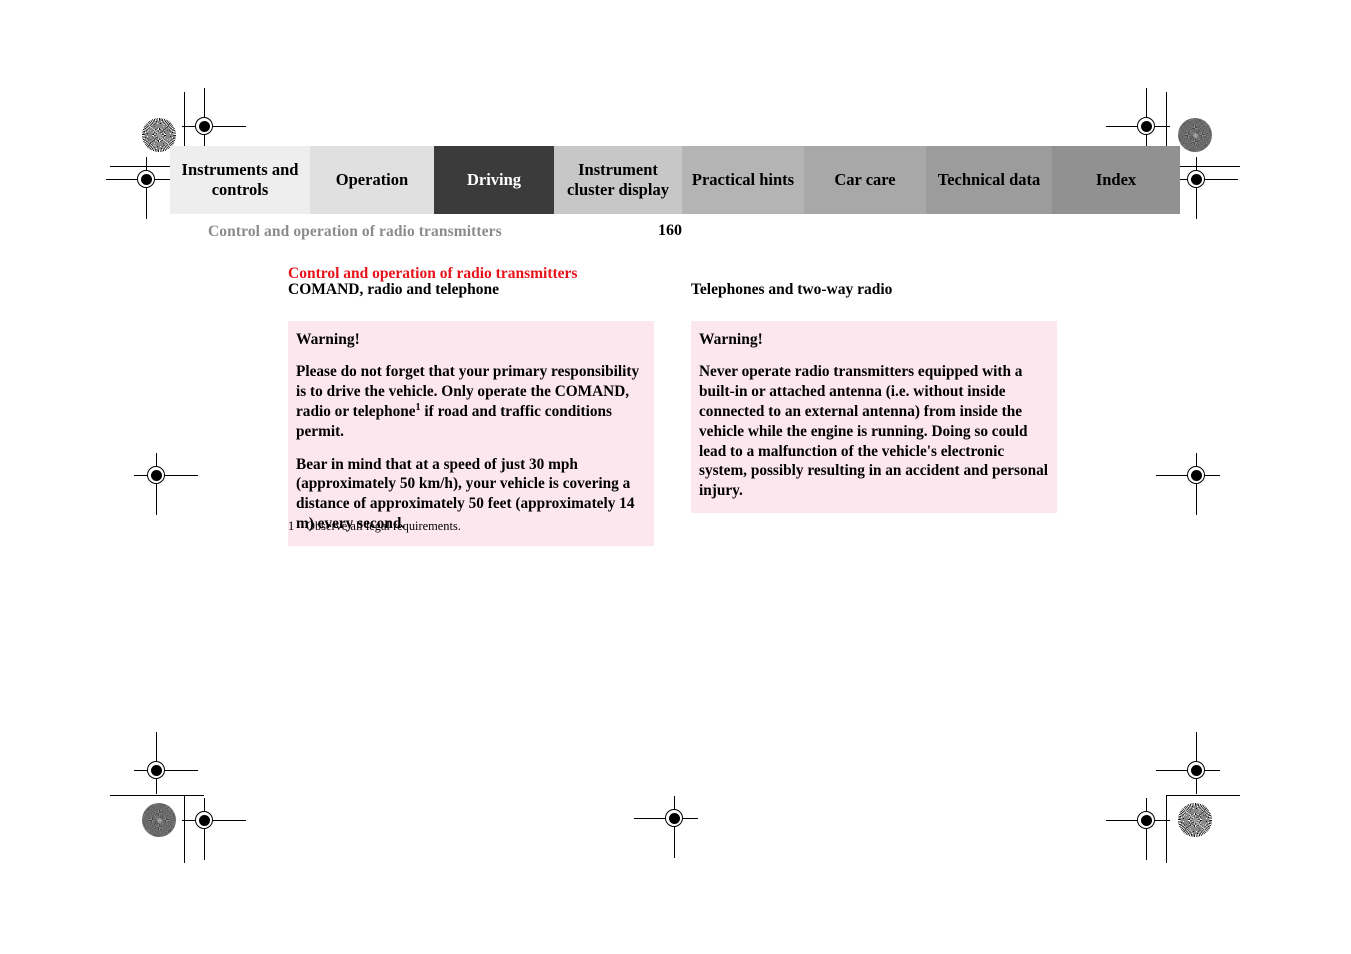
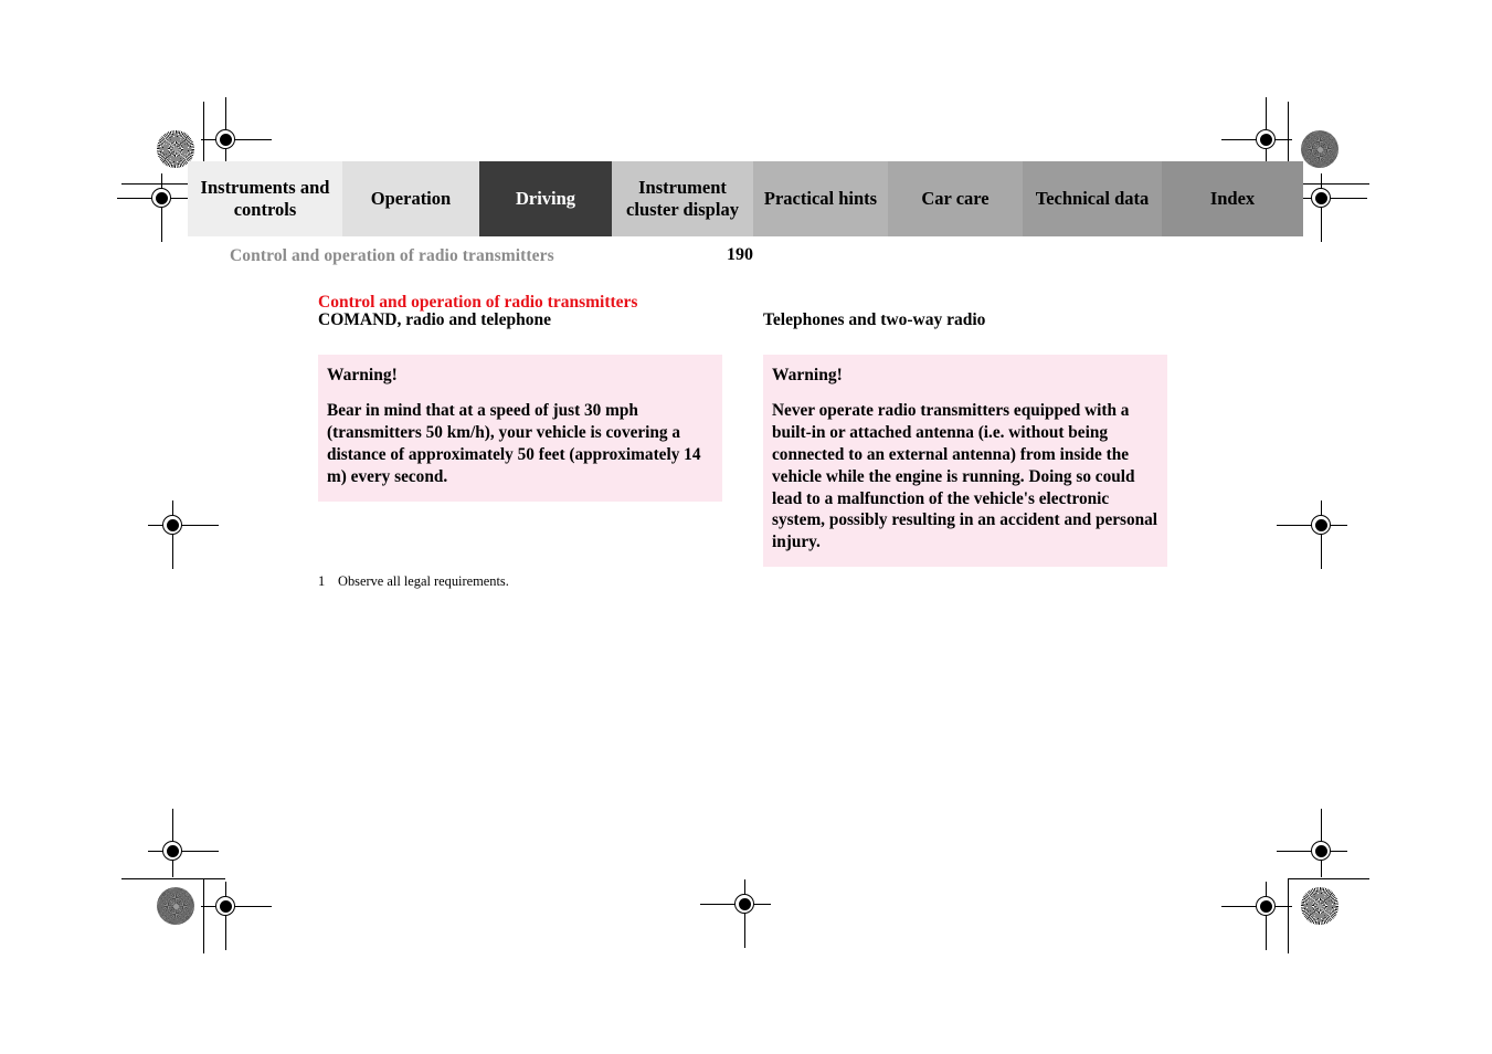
  Instruments and controls
  Operation
  Driving
  Instrument cluster display
  Practical hints
  Car care
  Technical data
  Index
  Control and operation of radio transmitters
- 160
+ 190
  Control and operation of radio transmitters
  COMAND, radio and telephone
  Warning!
- Please do not forget that your primary responsibility is to drive the vehicle. Only operate the COMAND, radio or telephone1 if road and traffic conditions permit.
- Bear in mind that at a speed of just 30 mph (approximately 50 km/h), your vehicle is covering a distance of approximately 50 feet (approximately 14 m) every second.
+ Bear in mind that at a speed of just 30 mph (transmitters 50 km/h), your vehicle is covering a distance of approximately 50 feet (approximately 14 m) every second.
  1
  Observe all legal requirements.
  Telephones and two-way radio
  Warning!
- Never operate radio transmitters equipped with a built-in or attached antenna (i.e. without inside connected to an external antenna) from inside the vehicle while the engine is running. Doing so could lead to a malfunction of the vehicle's electronic system, possibly resulting in an accident and personal injury.
+ Never operate radio transmitters equipped with a built-in or attached antenna (i.e. without being connected to an external antenna) from inside the vehicle while the engine is running. Doing so could lead to a malfunction of the vehicle's electronic system, possibly resulting in an accident and personal injury.
